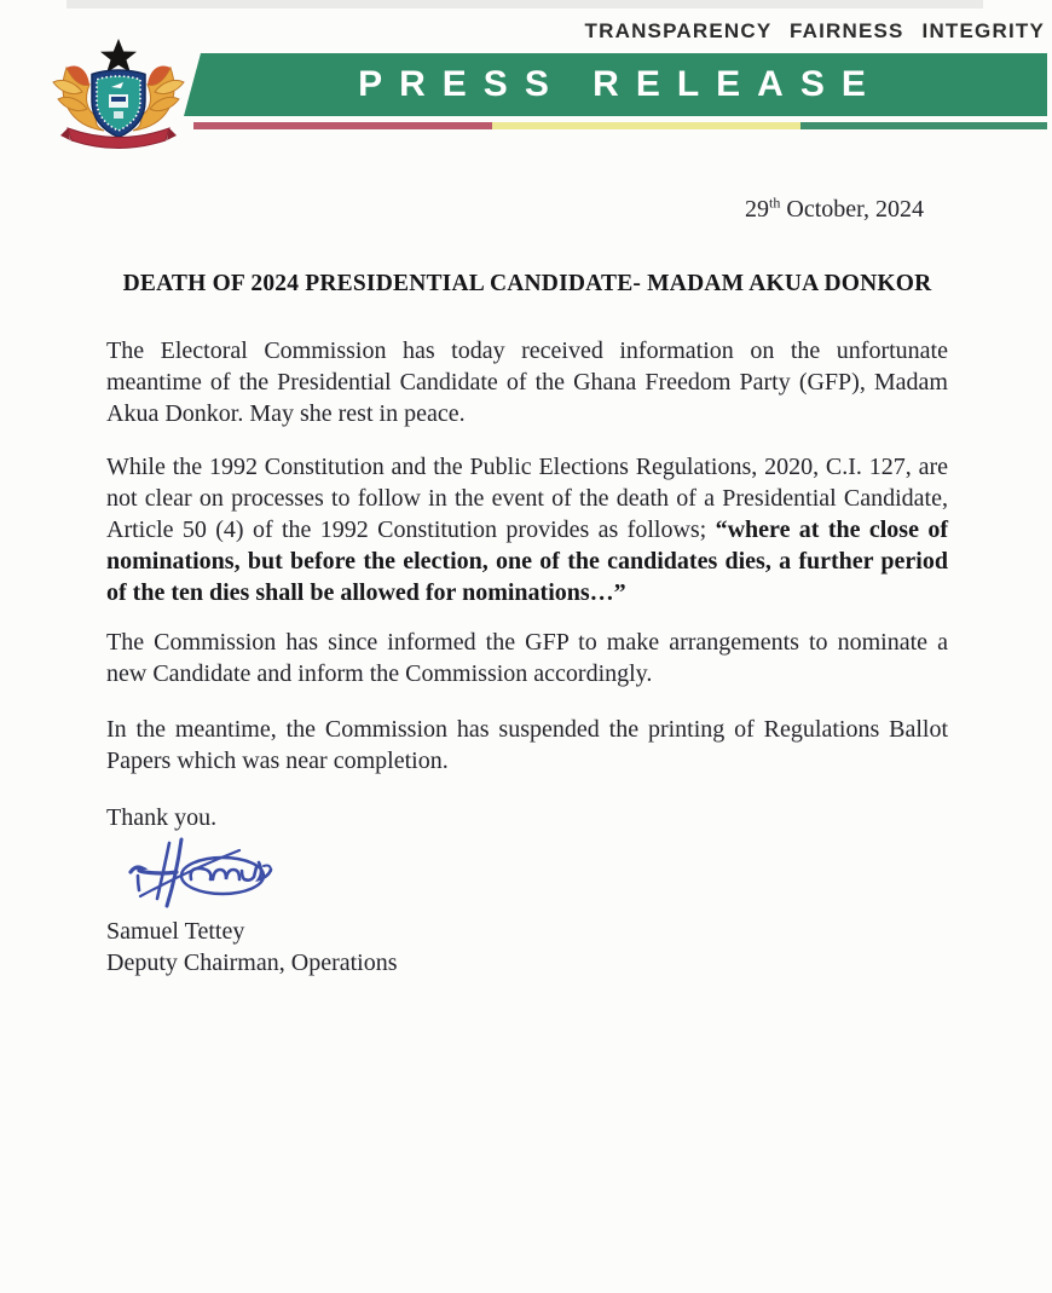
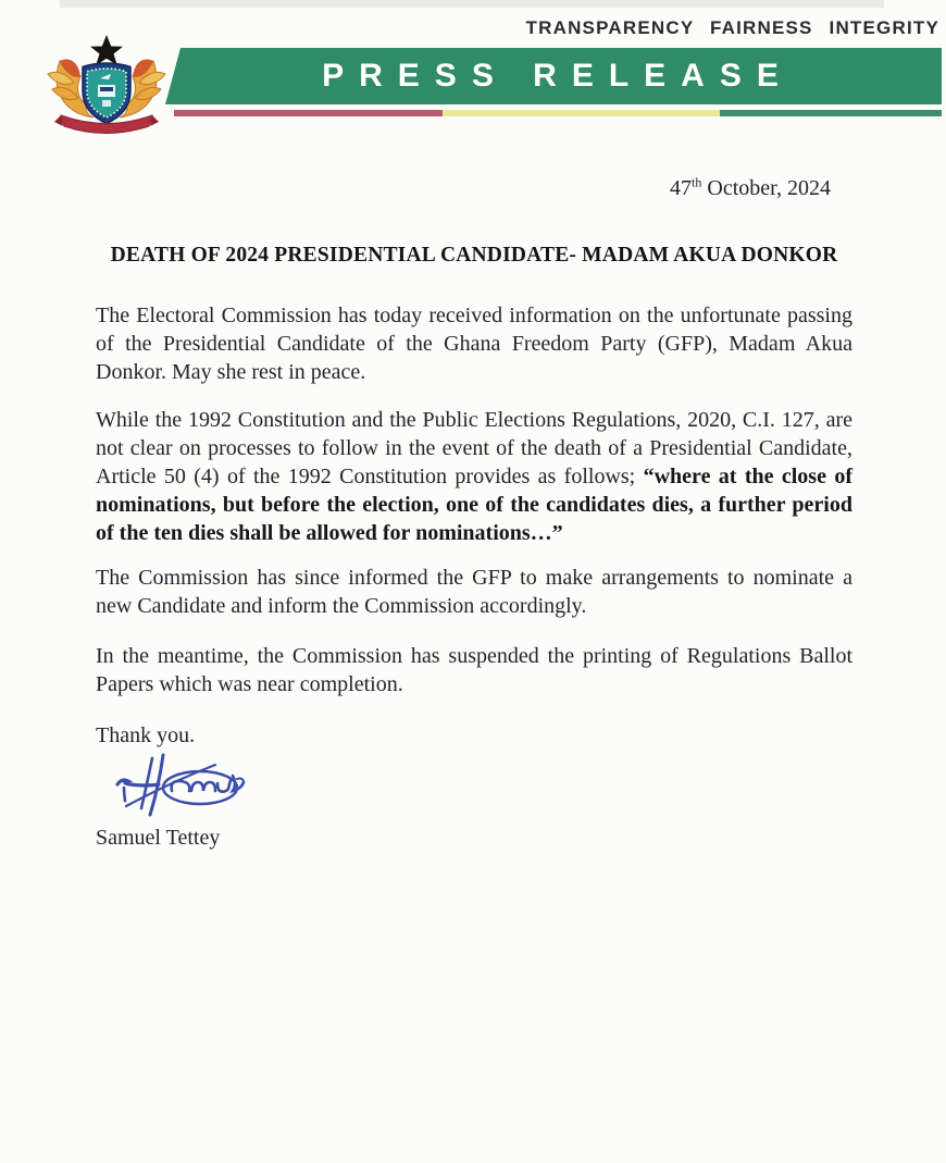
  TRANSPARENCY FAIRNESS INTEGRITY
  PRESS RELEASE
- 29th October, 2024
+ 47th October, 2024
  DEATH OF 2024 PRESIDENTIAL CANDIDATE- MADAM AKUA DONKOR
- The Electoral Commission has today received information on the unfortunate meantime of the Presidential Candidate of the Ghana Freedom Party (GFP), Madam Akua Donkor. May she rest in peace.
+ The Electoral Commission has today received information on the unfortunate passing of the Presidential Candidate of the Ghana Freedom Party (GFP), Madam Akua Donkor. May she rest in peace.
  While the 1992 Constitution and the Public Elections Regulations, 2020, C.I. 127, are not clear on processes to follow in the event of the death of a Presidential Candidate, Article 50 (4) of the 1992 Constitution provides as follows; “where at the close of nominations, but before the election, one of the candidates dies, a further period of the ten dies shall be allowed for nominations…”
  The Commission has since informed the GFP to make arrangements to nominate a new Candidate and inform the Commission accordingly.
  In the meantime, the Commission has suspended the printing of Regulations Ballot Papers which was near completion.
  Thank you.
  Samuel Tettey
- Deputy Chairman, Operations
